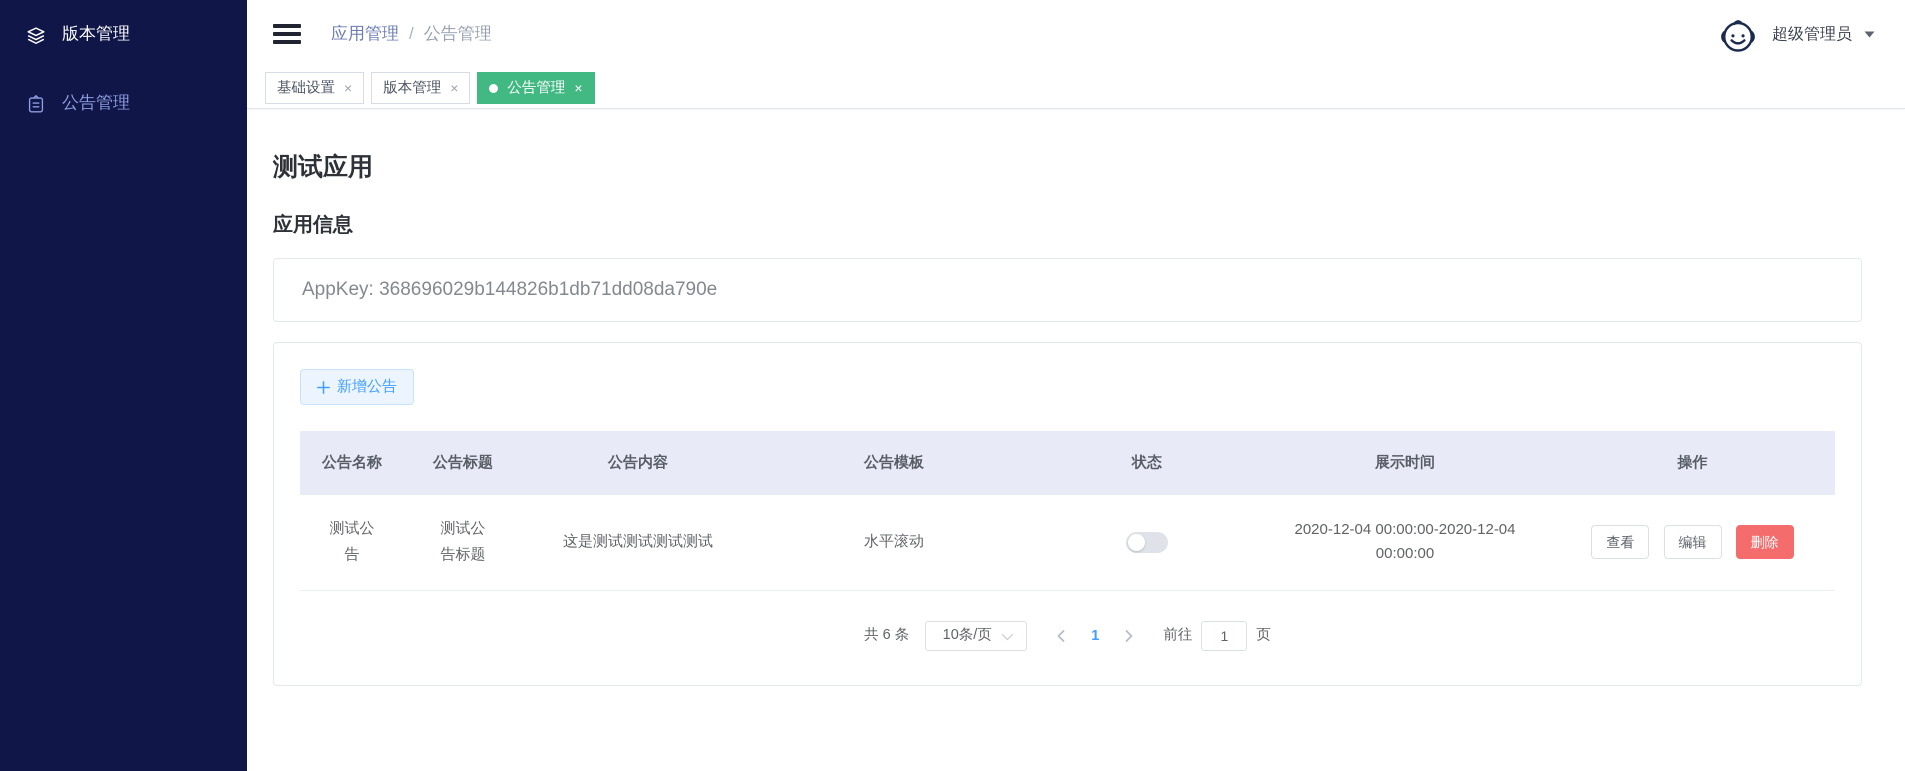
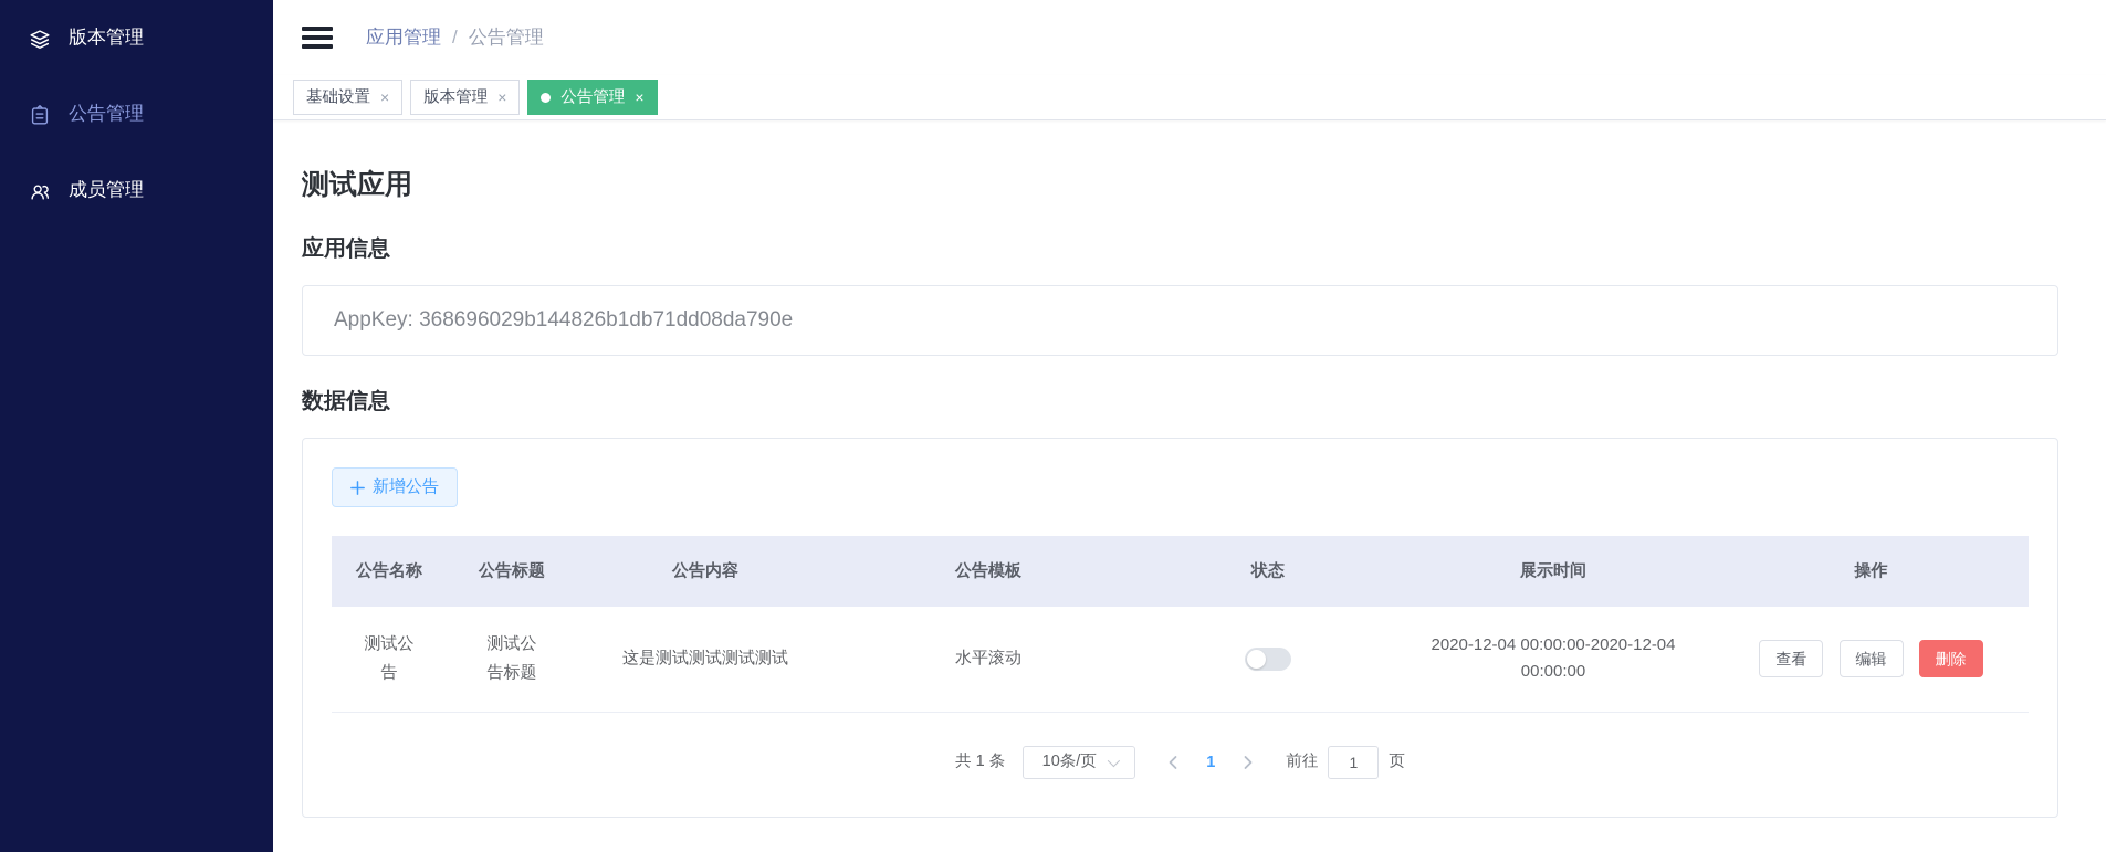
  版本管理
  公告管理
+ 成员管理
  应用管理
  /
  公告管理
- 超级管理员
  基础设置
  ×
  版本管理
  ×
  公告管理
  ×
  测试应用
  应用信息
  AppKey: 368696029b144826b1db71dd08da790e
+ 数据信息
  新增公告
  公告名称	公告标题	公告内容	公告模板	状态	展示时间	操作
  测试公告	测试公告标题	这是测试测试测试测试	水平滚动		2020-12-04 00:00:00-2020-12-04 00:00:00	查看 编辑 删除
- 共 6 条
+ 共 1 条
  10条/页
  1
  前往
  1
  页
